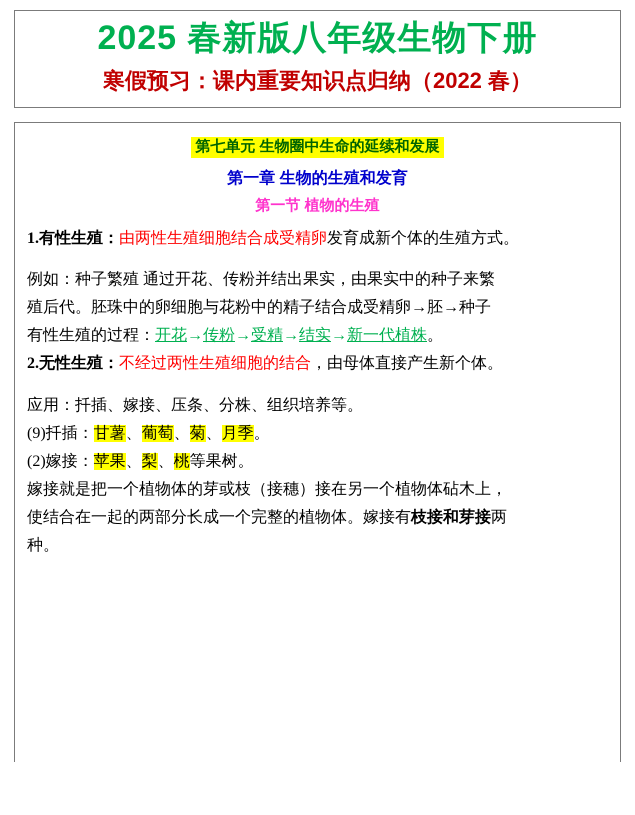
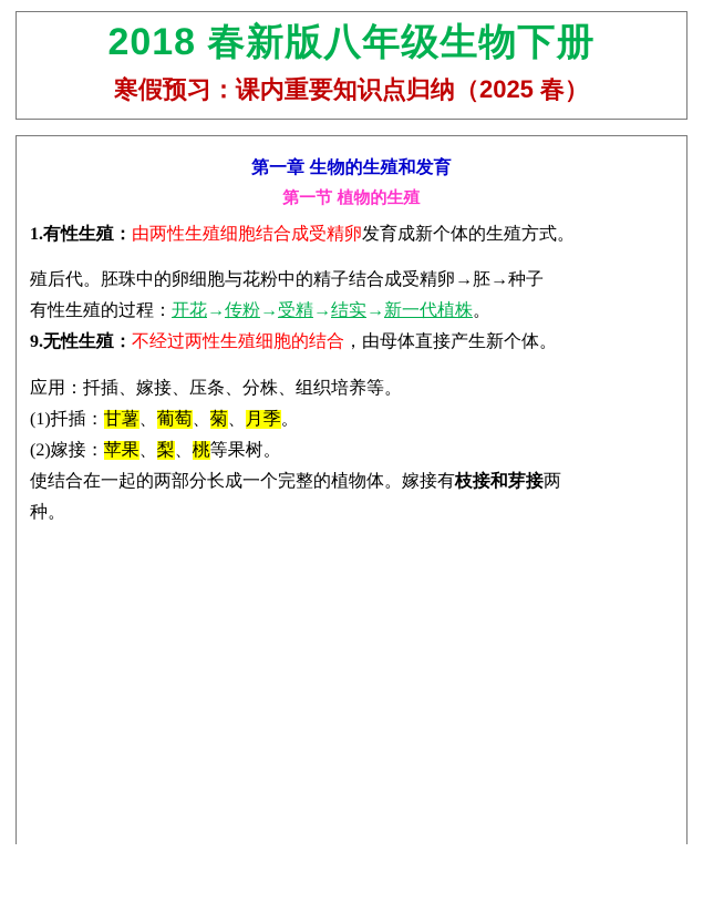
- 2025 春新版八年级生物下册
+ 2018 春新版八年级生物下册
- 寒假预习：课内重要知识点归纳（2022 春）
+ 寒假预习：课内重要知识点归纳（2025 春）
- 第七单元 生物圈中生命的延续和发展
  第一章 生物的生殖和发育
  第一节 植物的生殖
  1.有性生殖：由两性生殖细胞结合成受精卵发育成新个体的生殖方式。
- 例如：种子繁殖 通过开花、传粉并结出果实，由果实中的种子来繁
  殖后代。胚珠中的卵细胞与花粉中的精子结合成受精卵→胚→种子
  有性生殖的过程：开花→传粉→受精→结实→新一代植株。
- 2.无性生殖：不经过两性生殖细胞的结合，由母体直接产生新个体。
+ 9.无性生殖：不经过两性生殖细胞的结合，由母体直接产生新个体。
  应用：扦插、嫁接、压条、分株、组织培养等。
- (9)扦插：甘薯、葡萄、菊、月季。
+ (1)扦插：甘薯、葡萄、菊、月季。
  (2)嫁接：苹果、梨、桃等果树。
- 嫁接就是把一个植物体的芽或枝（接穗）接在另一个植物体砧木上，
  使结合在一起的两部分长成一个完整的植物体。嫁接有枝接和芽接两
  种。
